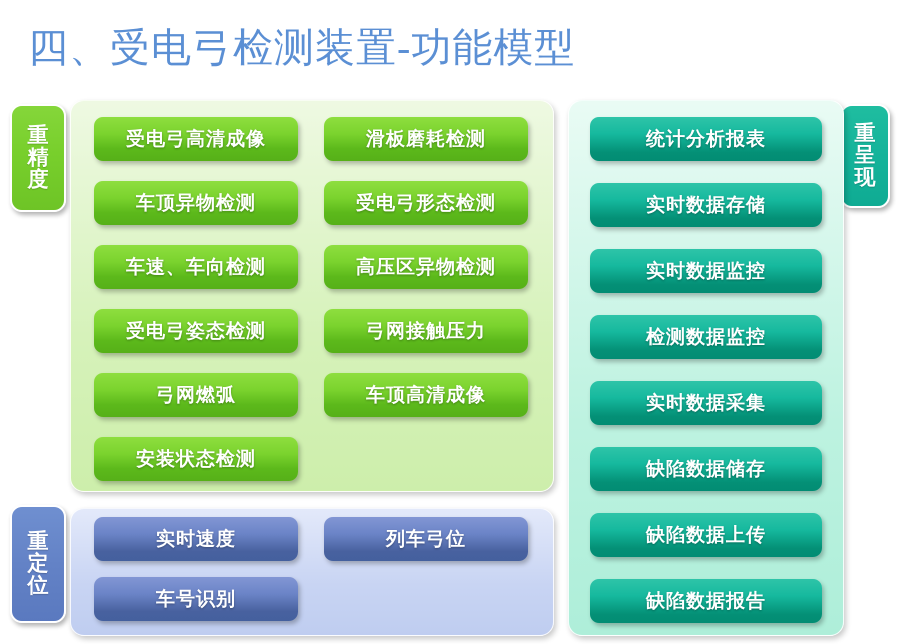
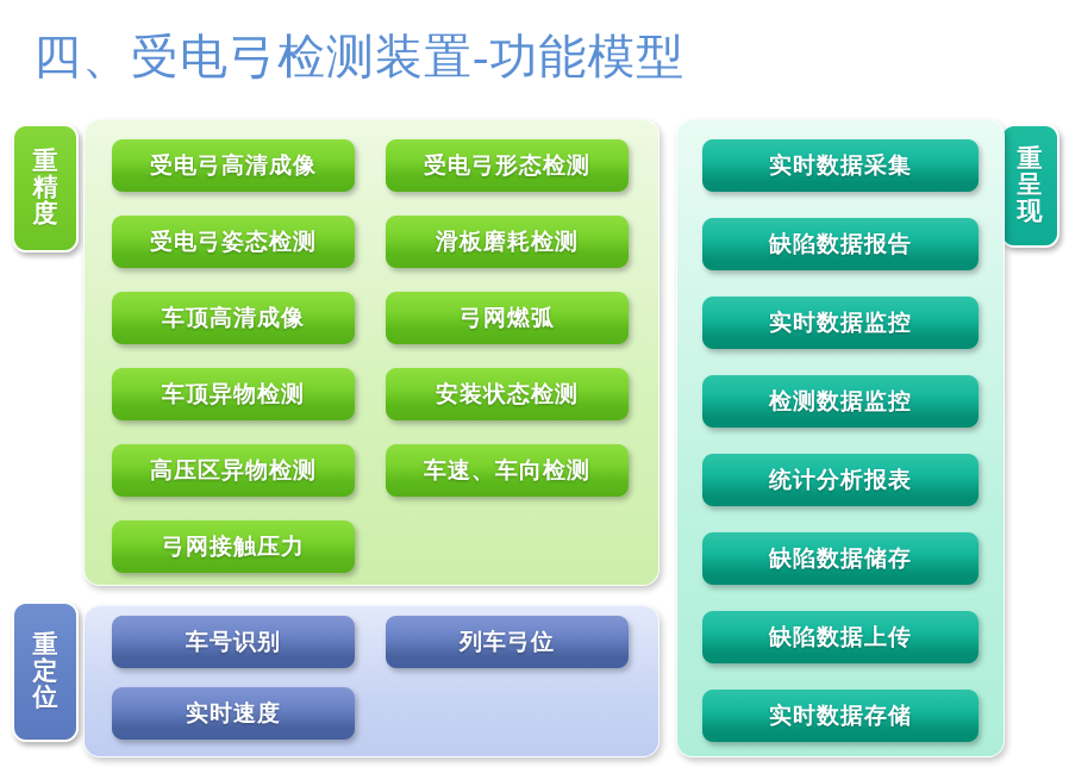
  四、受电弓检测装置-功能模型
  重精度
  受电弓高清成像
- 滑板磨耗检测
+ 受电弓形态检测
- 车顶异物检测
+ 受电弓姿态检测
- 受电弓形态检测
+ 滑板磨耗检测
- 车速、车向检测
+ 车顶高清成像
- 高压区异物检测
+ 弓网燃弧
- 受电弓姿态检测
+ 车顶异物检测
- 弓网接触压力
+ 安装状态检测
- 弓网燃弧
+ 高压区异物检测
- 车顶高清成像
+ 车速、车向检测
- 安装状态检测
+ 弓网接触压力
  重定位
- 实时速度
+ 车号识别
  列车弓位
- 车号识别
+ 实时速度
  重呈现
- 统计分析报表
+ 实时数据采集
- 实时数据存储
+ 缺陷数据报告
  实时数据监控
  检测数据监控
- 实时数据采集
+ 统计分析报表
  缺陷数据储存
  缺陷数据上传
- 缺陷数据报告
+ 实时数据存储
